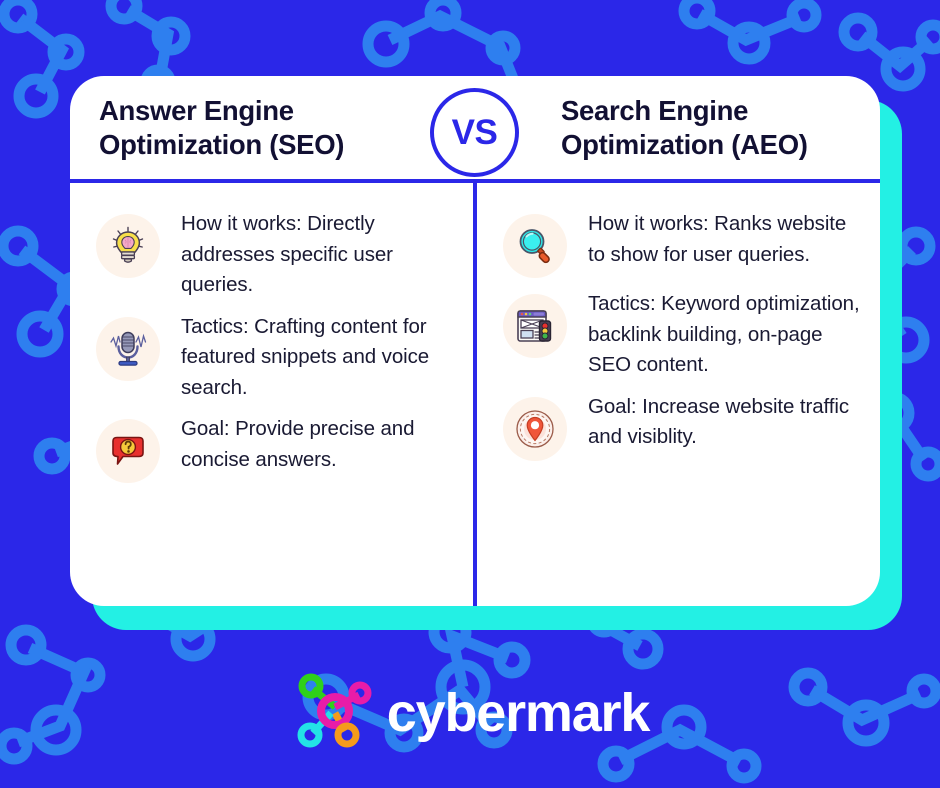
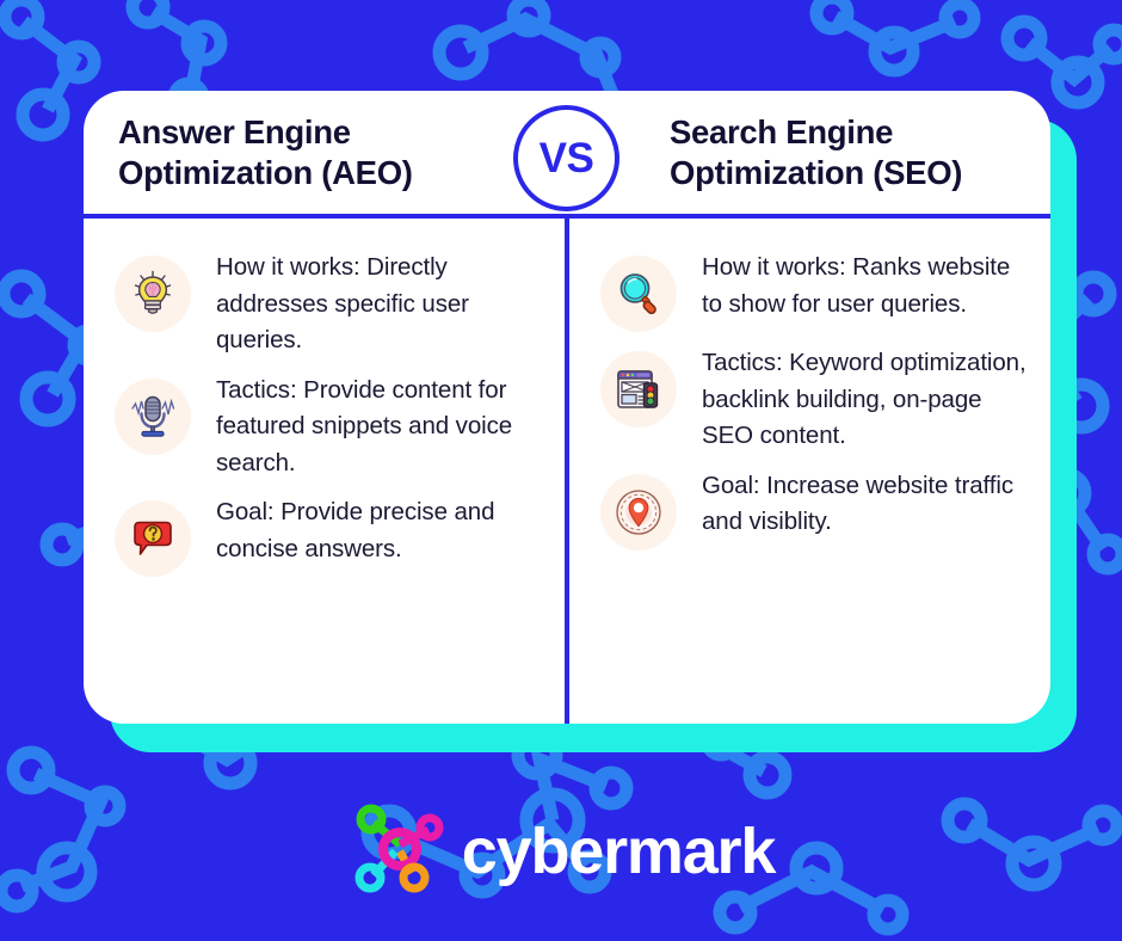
  Answer Engine
- Optimization (SEO)
+ Optimization (AEO)
  Search Engine
- Optimization (AEO)
+ Optimization (SEO)
  VS
  How it works: Directly addresses specific user queries.
- Tactics: Crafting content for featured snippets and voice search.
+ Tactics: Provide content for featured snippets and voice search.
  Goal: Provide precise and concise answers.
  How it works: Ranks website to show for user queries.
  Tactics: Keyword optimization, backlink building, on-page SEO content.
  Goal: Increase website traffic and visiblity.
  cybermark
